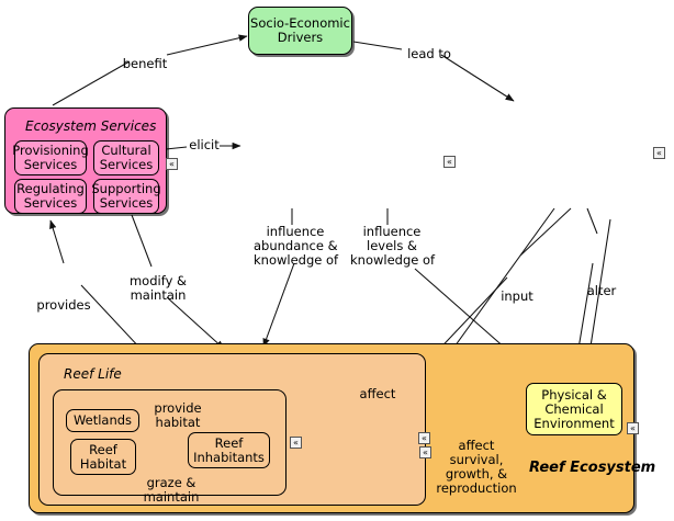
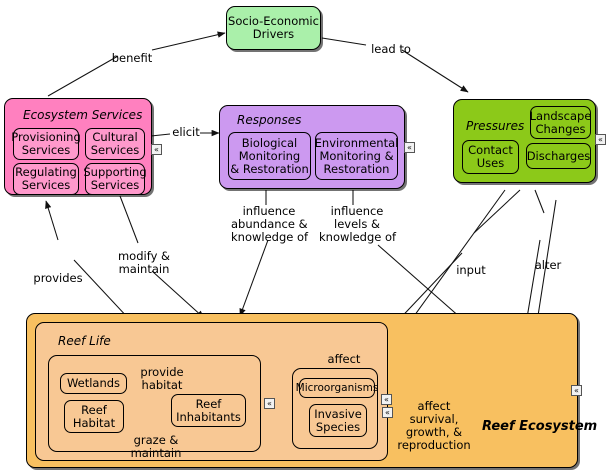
  Socio-Economic
  Drivers
  Ecosystem Services
  Provisioning
  Services
  Cultural
  Services
  Regulating
  Services
  Supporting
  Services
  «
+ Responses
+ Biological
+ Monitoring
+ & Restoration
+ Environmental
+ Monitoring &
+ Restoration
  «
+ Pressures
+ Landscape
+ Changes
+ Contact
+ Uses
+ Discharges
  «
  Reef Ecosystem
  Reef Life
  Wetlands
  Reef
  Habitat
  Reef
  Inhabitants
  provide
  habitat
  graze &
  maintain
  «
+ Microorganisms
+ Invasive
+ Species
  «
  affect
  «
- Physical &
- Chemical
- Environment
  affect
  survival,
  growth, &
  reproduction
  «
  benefit
  lead to
  elicit
  provides
  modify &
  maintain
  influence
  abundance &
  knowledge of
  influence
  levels &
  knowledge of
  input
  alter
